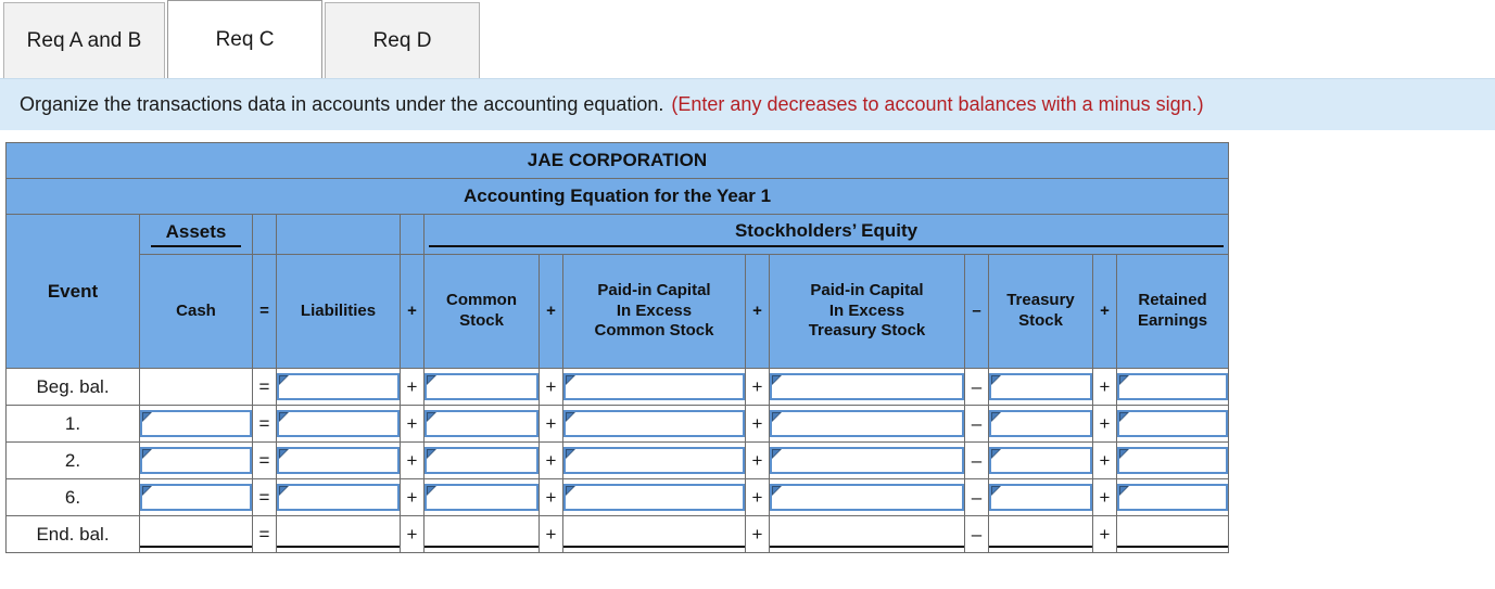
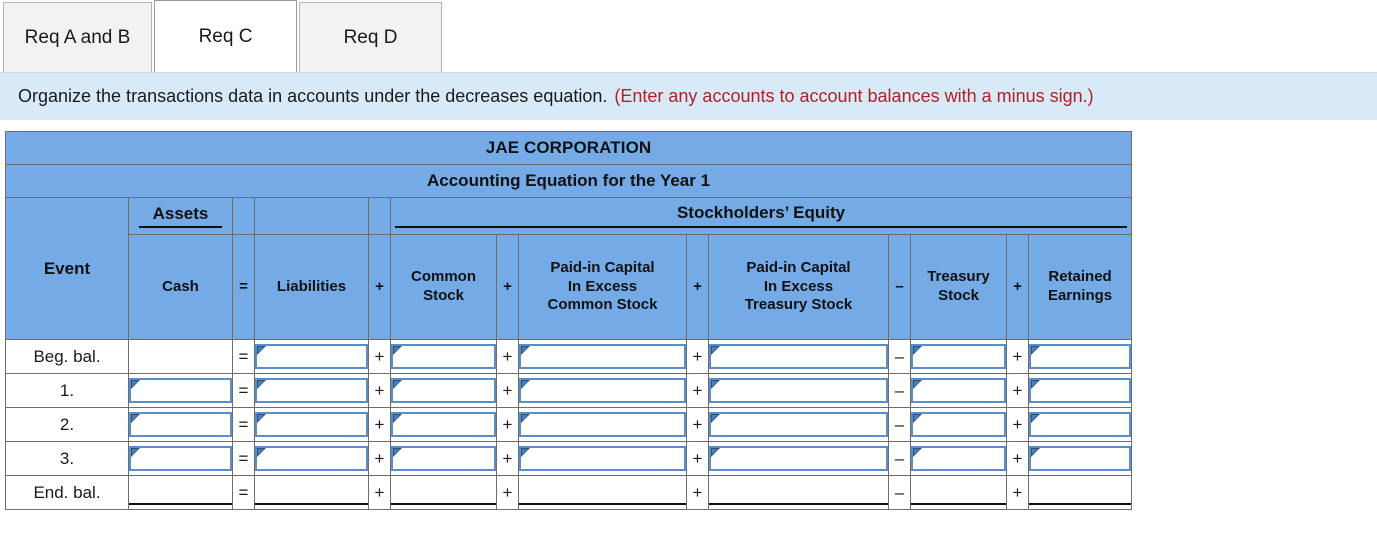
  Req A and B
  Req C
  Req D
- Organize the transactions data in accounts under the accounting equation.
+ Organize the transactions data in accounts under the decreases equation.
- (Enter any decreases to account balances with a minus sign.)
+ (Enter any accounts to account balances with a minus sign.)
  JAE CORPORATION
  Accounting Equation for the Year 1
  Event	Assets				Stockholders’ Equity
  Cash	=	Liabilities	+	Common Stock	+	Paid-in Capital In Excess Common Stock	+	Paid-in Capital In Excess Treasury Stock	–	Treasury Stock	+	Retained Earnings
  Beg. bal.		=		+		+		+		–		+
  1.		=		+		+		+		–		+
  2.		=		+		+		+		–		+
- 6.		=		+		+		+		–		+
+ 3.		=		+		+		+		–		+
  End. bal.		=		+		+		+		–		+
